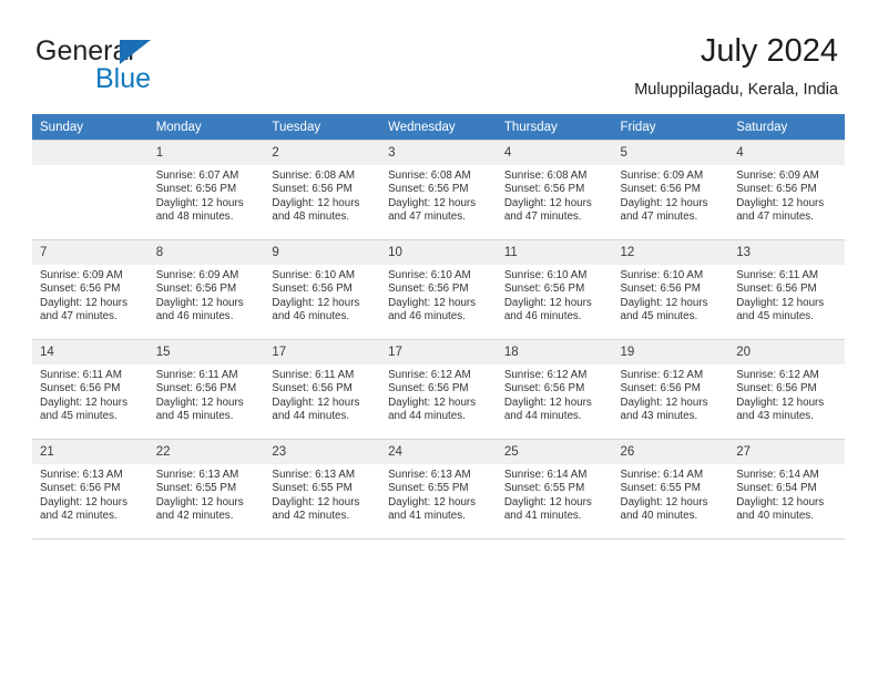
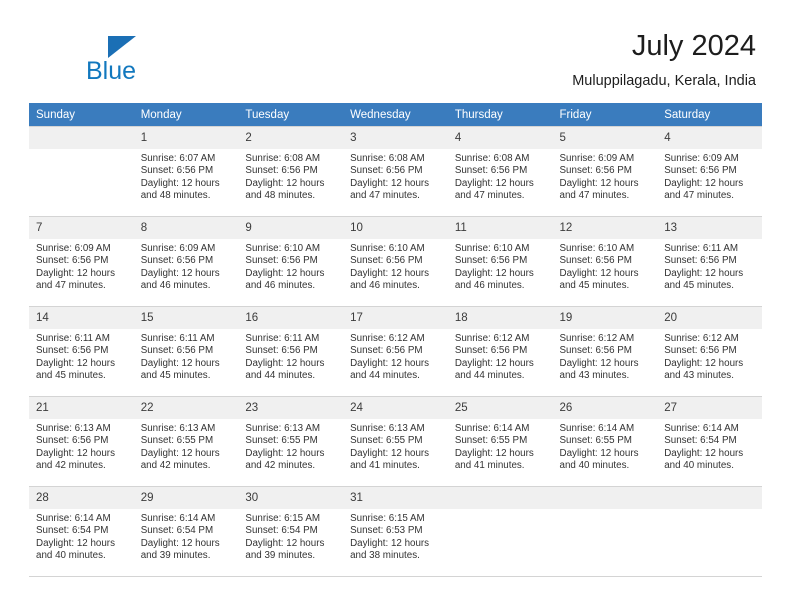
- General
  Blue
  July 2024
  Muluppilagadu, Kerala, India
  Sunday	Monday	Tuesday	Wednesday	Thursday	Friday	Saturday
  	1Sunrise: 6:07 AMSunset: 6:56 PMDaylight: 12 hoursand 48 minutes.	2Sunrise: 6:08 AMSunset: 6:56 PMDaylight: 12 hoursand 48 minutes.	3Sunrise: 6:08 AMSunset: 6:56 PMDaylight: 12 hoursand 47 minutes.	4Sunrise: 6:08 AMSunset: 6:56 PMDaylight: 12 hoursand 47 minutes.	5Sunrise: 6:09 AMSunset: 6:56 PMDaylight: 12 hoursand 47 minutes.	4Sunrise: 6:09 AMSunset: 6:56 PMDaylight: 12 hoursand 47 minutes.
  7Sunrise: 6:09 AMSunset: 6:56 PMDaylight: 12 hoursand 47 minutes.	8Sunrise: 6:09 AMSunset: 6:56 PMDaylight: 12 hoursand 46 minutes.	9Sunrise: 6:10 AMSunset: 6:56 PMDaylight: 12 hoursand 46 minutes.	10Sunrise: 6:10 AMSunset: 6:56 PMDaylight: 12 hoursand 46 minutes.	11Sunrise: 6:10 AMSunset: 6:56 PMDaylight: 12 hoursand 46 minutes.	12Sunrise: 6:10 AMSunset: 6:56 PMDaylight: 12 hoursand 45 minutes.	13Sunrise: 6:11 AMSunset: 6:56 PMDaylight: 12 hoursand 45 minutes.
- 14Sunrise: 6:11 AMSunset: 6:56 PMDaylight: 12 hoursand 45 minutes.	15Sunrise: 6:11 AMSunset: 6:56 PMDaylight: 12 hoursand 45 minutes.	17Sunrise: 6:11 AMSunset: 6:56 PMDaylight: 12 hoursand 44 minutes.	17Sunrise: 6:12 AMSunset: 6:56 PMDaylight: 12 hoursand 44 minutes.	18Sunrise: 6:12 AMSunset: 6:56 PMDaylight: 12 hoursand 44 minutes.	19Sunrise: 6:12 AMSunset: 6:56 PMDaylight: 12 hoursand 43 minutes.	20Sunrise: 6:12 AMSunset: 6:56 PMDaylight: 12 hoursand 43 minutes.
+ 14Sunrise: 6:11 AMSunset: 6:56 PMDaylight: 12 hoursand 45 minutes.	15Sunrise: 6:11 AMSunset: 6:56 PMDaylight: 12 hoursand 45 minutes.	16Sunrise: 6:11 AMSunset: 6:56 PMDaylight: 12 hoursand 44 minutes.	17Sunrise: 6:12 AMSunset: 6:56 PMDaylight: 12 hoursand 44 minutes.	18Sunrise: 6:12 AMSunset: 6:56 PMDaylight: 12 hoursand 44 minutes.	19Sunrise: 6:12 AMSunset: 6:56 PMDaylight: 12 hoursand 43 minutes.	20Sunrise: 6:12 AMSunset: 6:56 PMDaylight: 12 hoursand 43 minutes.
  21Sunrise: 6:13 AMSunset: 6:56 PMDaylight: 12 hoursand 42 minutes.	22Sunrise: 6:13 AMSunset: 6:55 PMDaylight: 12 hoursand 42 minutes.	23Sunrise: 6:13 AMSunset: 6:55 PMDaylight: 12 hoursand 42 minutes.	24Sunrise: 6:13 AMSunset: 6:55 PMDaylight: 12 hoursand 41 minutes.	25Sunrise: 6:14 AMSunset: 6:55 PMDaylight: 12 hoursand 41 minutes.	26Sunrise: 6:14 AMSunset: 6:55 PMDaylight: 12 hoursand 40 minutes.	27Sunrise: 6:14 AMSunset: 6:54 PMDaylight: 12 hoursand 40 minutes.
+ 28Sunrise: 6:14 AMSunset: 6:54 PMDaylight: 12 hoursand 40 minutes.	29Sunrise: 6:14 AMSunset: 6:54 PMDaylight: 12 hoursand 39 minutes.	30Sunrise: 6:15 AMSunset: 6:54 PMDaylight: 12 hoursand 39 minutes.	31Sunrise: 6:15 AMSunset: 6:53 PMDaylight: 12 hoursand 38 minutes.
